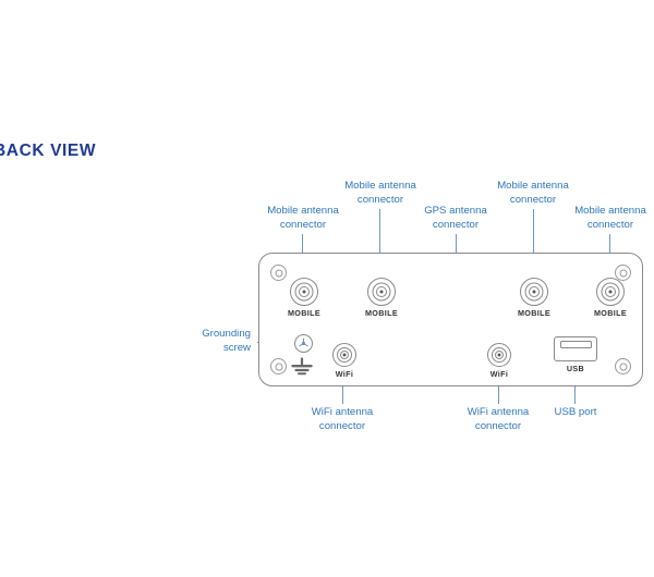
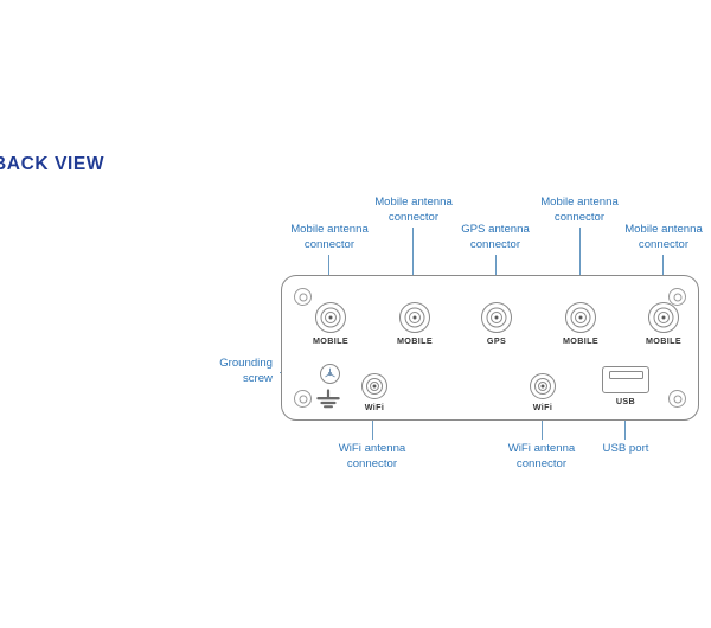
  ACK VIEW
  Mobile antenna
  connector
  Mobile antenna
  connector
  GPS antenna
  connector
  Mobile antenna
  connector
  Mobile antenna
  connector
  Grounding
  screw
  WiFi antenna
  connector
  WiFi antenna
  connector
  USB port
  MOBILE
  MOBILE
+ GPS
  MOBILE
  MOBILE
  WiFi
  WiFi
  USB
